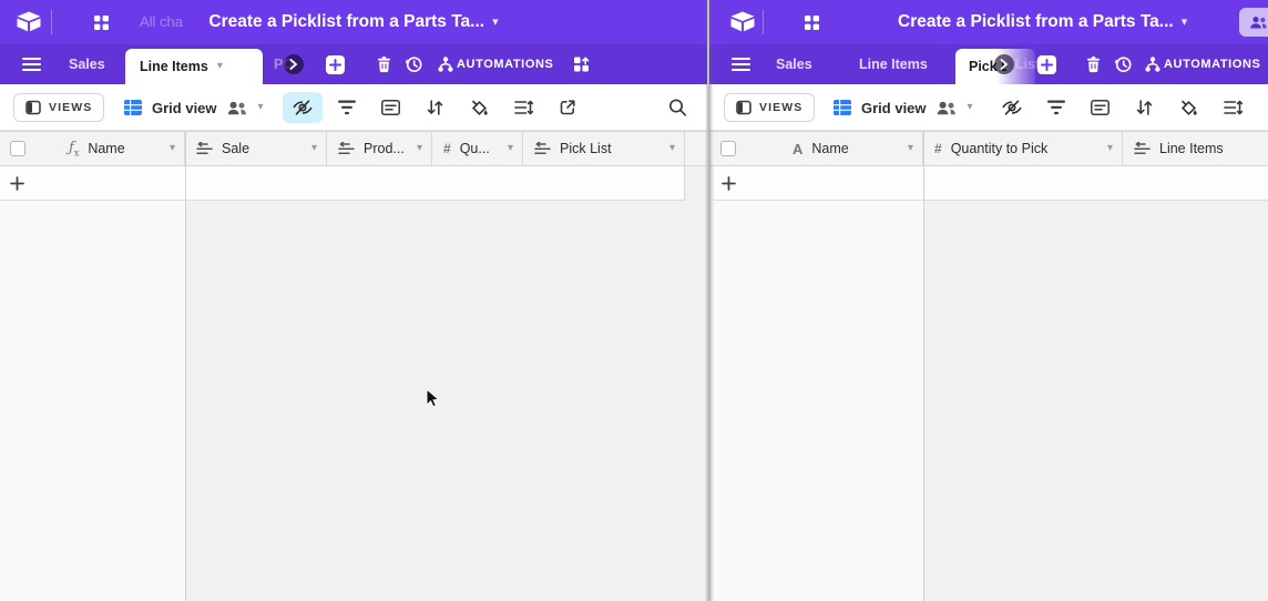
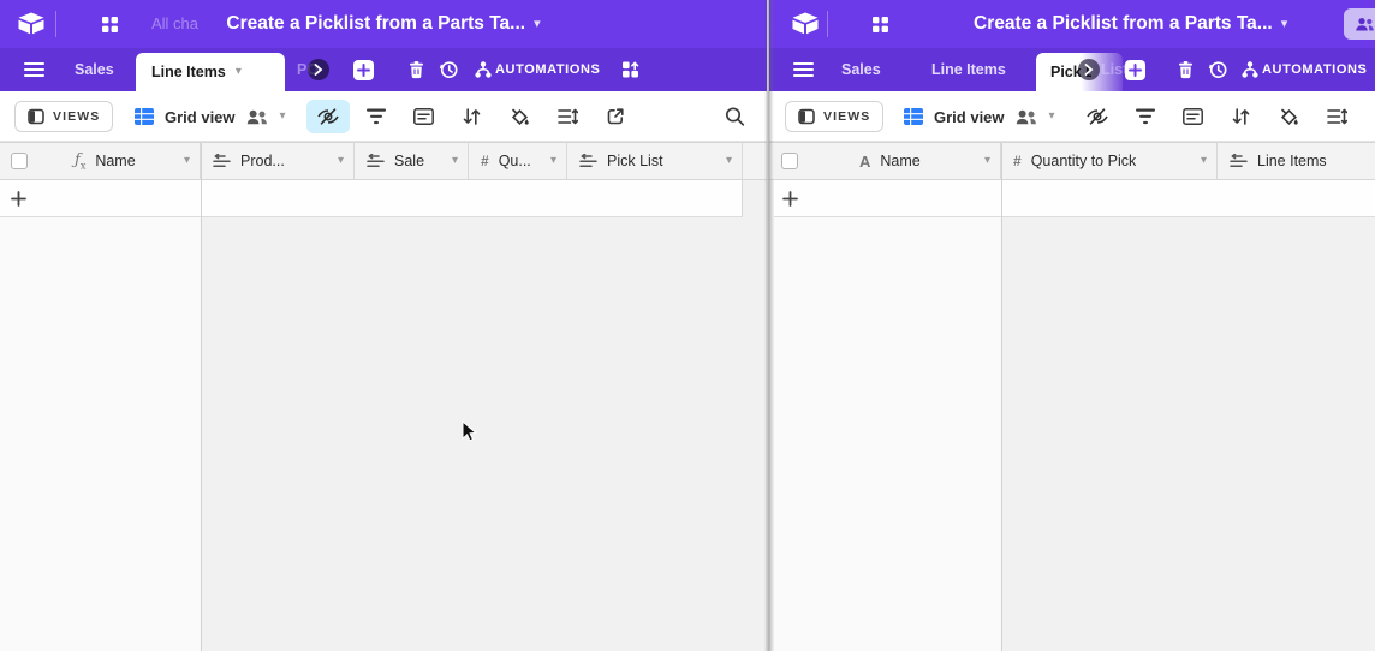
  All cha
  Create a Picklist from a Parts Ta...
  ▾
  Sales
  Line Items
  ▾
  PO
  AUTOMATIONS
  VIEWS
  Grid view
  ▾
  ƒx
  Name
  ▾
- Sale
+ Prod...
  ▾
- Prod...
+ Sale
  ▾
  #
  Qu...
  ▾
  Pick List
  ▾
  Create a Picklist from a Parts Ta...
  ▾
  Sales
  Line Items
  Lis
  AUTOMATIONS
  VIEWS
  Grid view
  ▾
  A
  Name
  ▾
  #
  Quantity to Pick
  ▾
  Line Items
